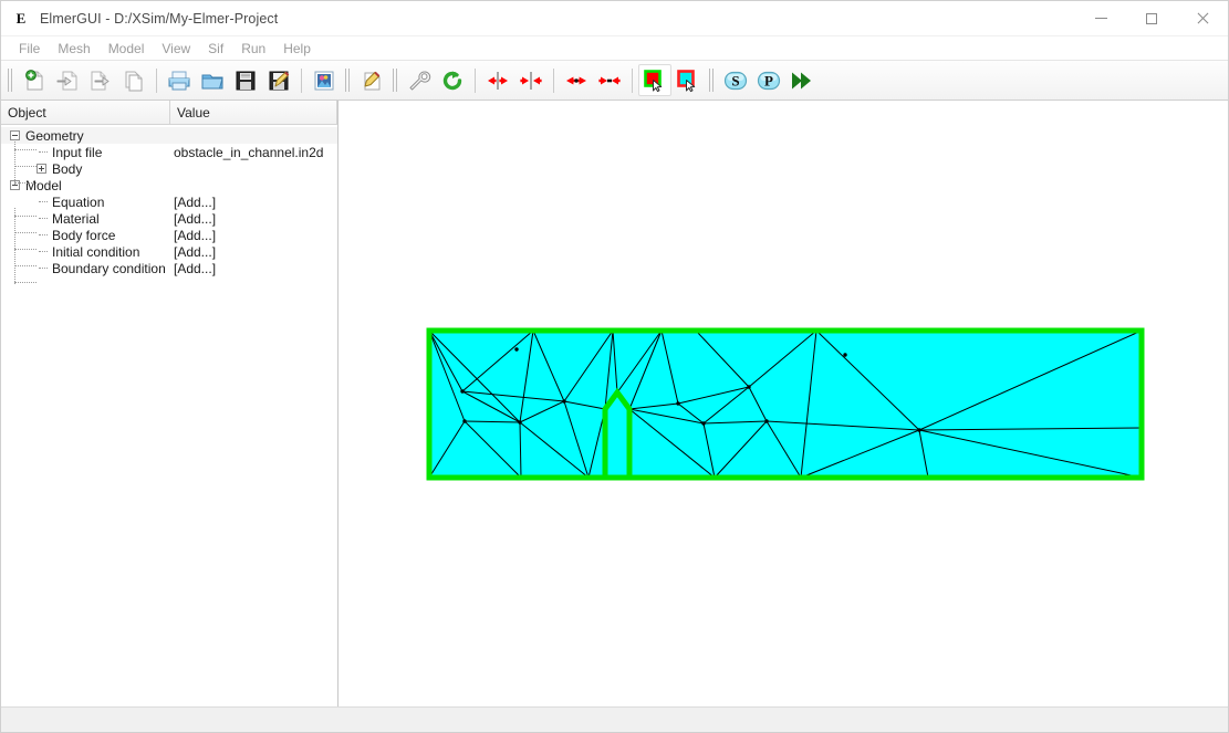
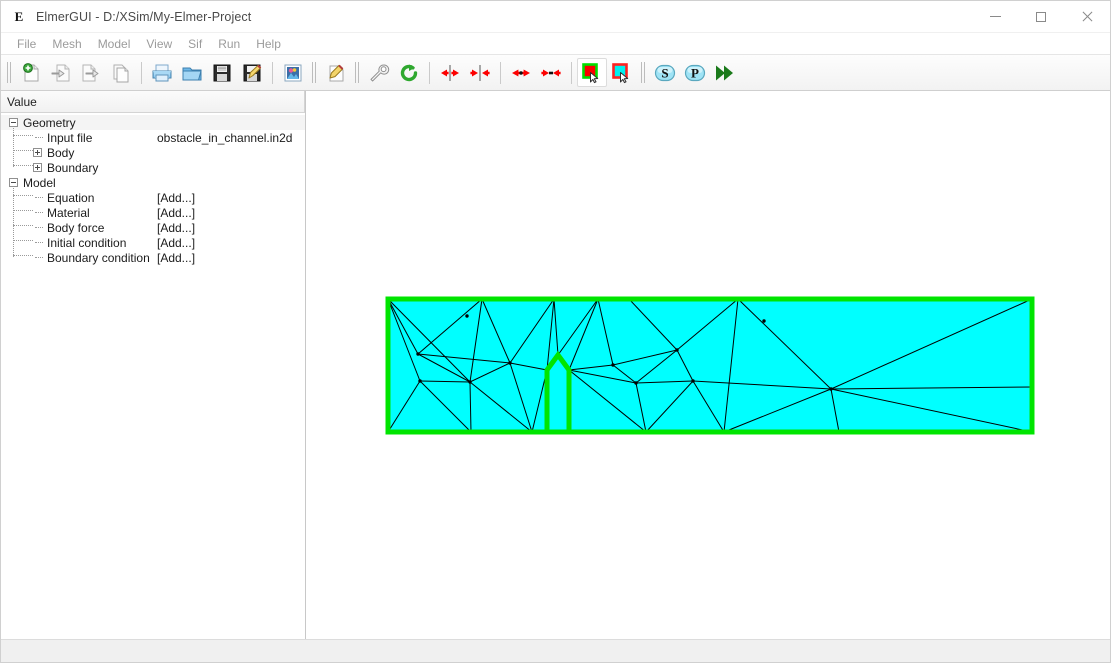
  E
  ElmerGUI - D:/XSim/My-Elmer-Project
  File
  Mesh
  Model
  View
  Sif
  Run
  Help
  S
  P
- Object
  Value
  Geometry
  Input file
  obstacle_in_channel.in2d
  Body
+ Boundary
  Model
  Equation
  [Add...]
  Material
  [Add...]
  Body force
  [Add...]
  Initial condition
  [Add...]
  Boundary condition
  [Add...]
